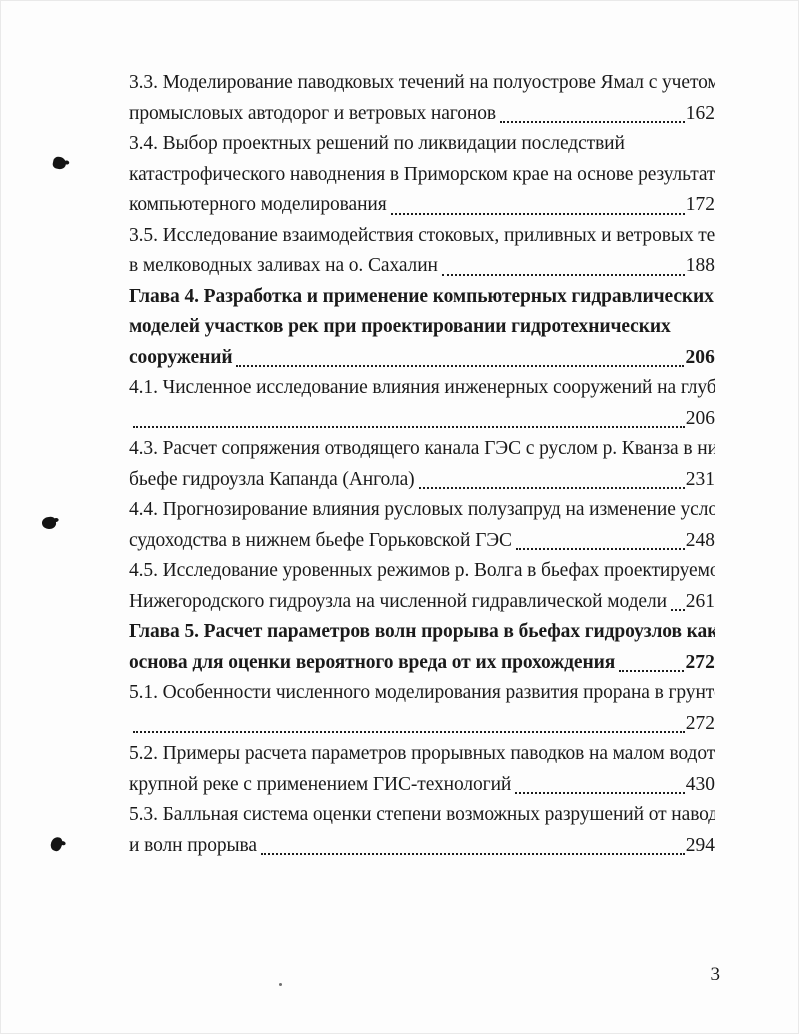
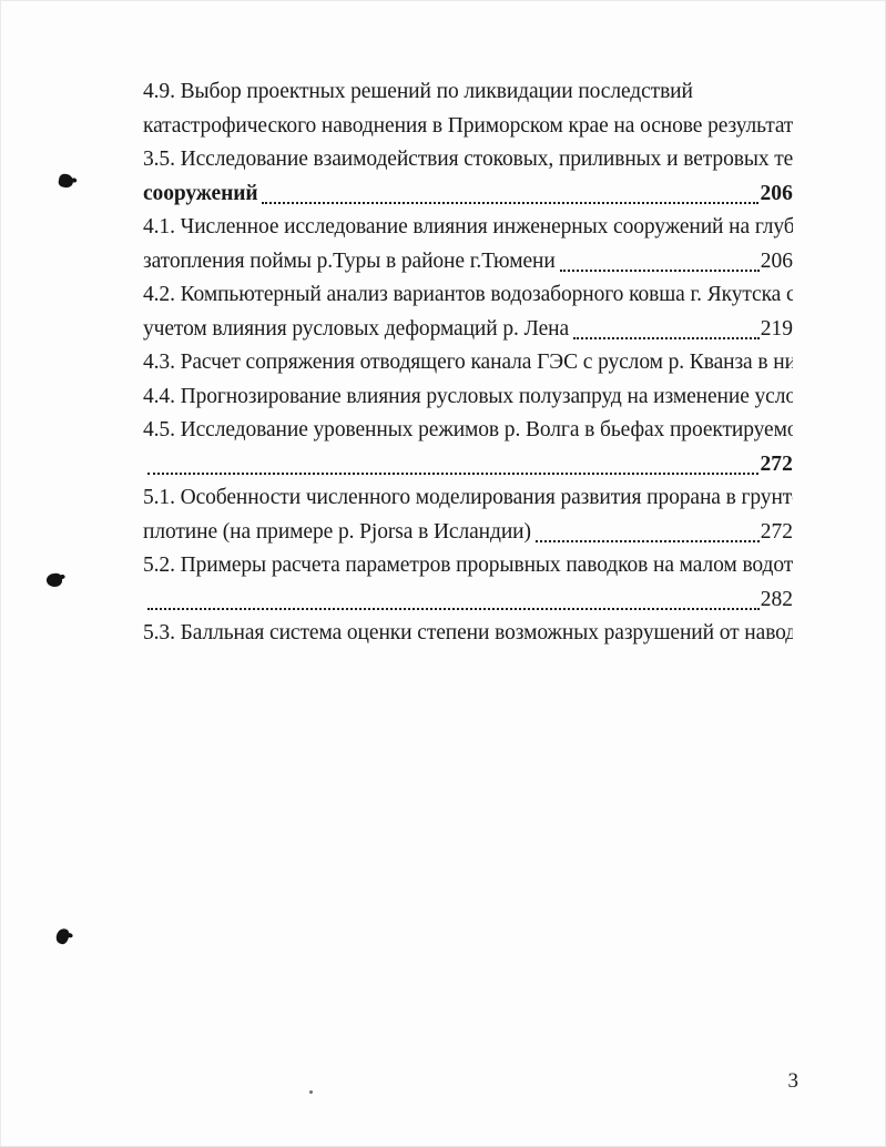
- 3.3. Моделирование паводковых течений на полуострове Ямал с учетом
- промысловых автодорог и ветровых нагонов
- 162
- 3.4. Выбор проектных решений по ликвидации последствий
+ 4.9. Выбор проектных решений по ликвидации последствий
  катастрофического наводнения в Приморском крае на основе результат
- компьютерного моделирования
- 172
  3.5. Исследование взаимодействия стоковых, приливных и ветровых те
- в мелководных заливах на о. Сахалин
- 188
- Глава 4. Разработка и применение компьютерных гидравлических
- моделей участков рек при проектировании гидротехнических
  сооружений
  206
  4.1. Численное исследование влияния инженерных сооружений на глуб
+ затопления поймы р.Туры в районе г.Тюмени
  206
+ 4.2. Компьютерный анализ вариантов водозаборного ковша г. Якутска с
+ учетом влияния русловых деформаций р. Лена
+ 219
  4.3. Расчет сопряжения отводящего канала ГЭС с руслом р. Кванза в ни
- бьефе гидроузла Капанда (Ангола)
- 231
  4.4. Прогнозирование влияния русловых полузапруд на изменение усло
- судоходства в нижнем бьефе Горьковской ГЭС
- 248
  4.5. Исследование уровенных режимов р. Волга в бьефах проектируемо
- Нижегородского гидроузла на численной гидравлической модели
- 261
- Глава 5. Расчет параметров волн прорыва в бьефах гидроузлов как
- основа для оценки вероятного вреда от их прохождения
  272
  5.1. Особенности численного моделирования развития прорана в грунт
+ плотине (на примере р. Pjorsa в Исландии)
  272
  5.2. Примеры расчета параметров прорывных паводков на малом водот
- крупной реке с применением ГИС-технологий
- 430
+ 282
  5.3. Балльная система оценки степени возможных разрушений от навод
- и волн прорыва
- 294
  3
